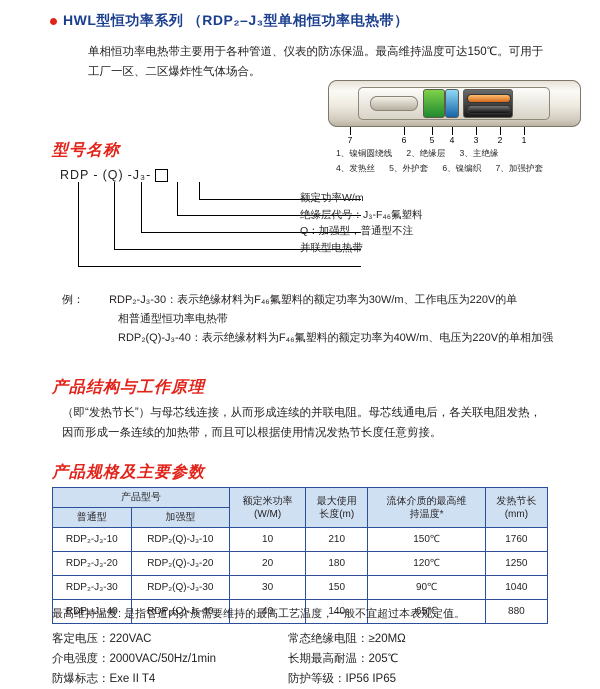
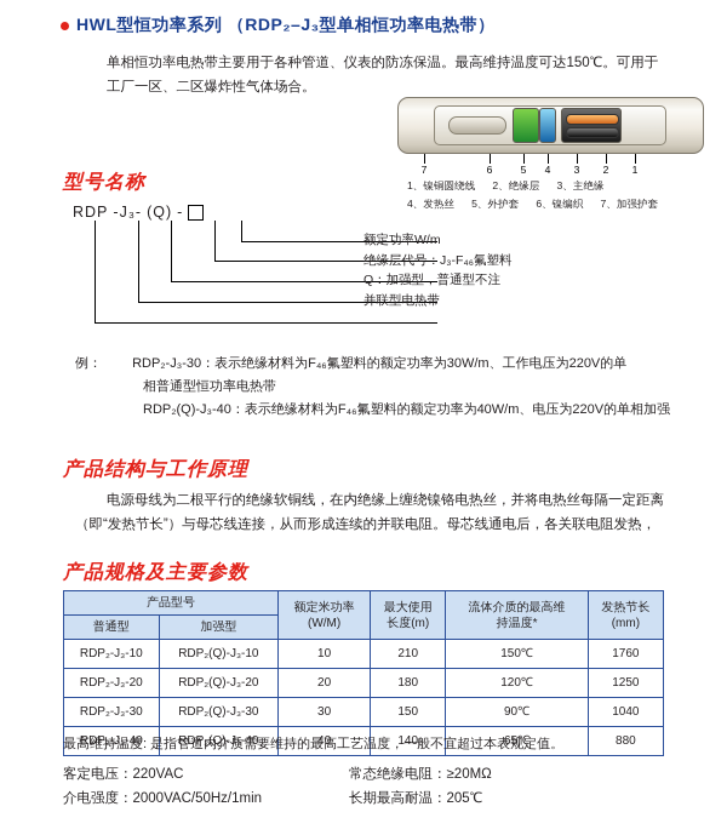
  HWL型恒功率系列 （RDP₂–J₃型单相恒功率电热带）
  单相恒功率电热带主要用于各种管道、仪表的防冻保温。最高维持温度可达150℃。可用于
  工厂一区、二区爆炸性气体场合。
  7
  6
  5
  4
  3
  2
  1
  1、镍铜圆绕线
  2、绝缘层
  3、主绝缘
  4、发热丝
  5、外护套
  6、镍编织
  7、加强护套
  型号名称
  RDP
- -
+ -J₃-
  (Q)
- -J₃-
+ -
  额定功率W/m
  绝缘层代号：J₃-F₄₆氟塑料
  Q：加强型，普通型不注
  并联型电热带
  例： RDP₂-J₃-30：表示绝缘材料为F₄₆氟塑料的额定功率为30W/m、工作电压为220V的单
  相普通型恒功率电热带
  RDP₂(Q)-J₃-40：表示绝缘材料为F₄₆氟塑料的额定功率为40W/m、电压为220V的单相加强
  产品结构与工作原理
+ 电源母线为二根平行的绝缘软铜线，在内绝缘上缠绕镍铬电热丝，并将电热丝每隔一定距离
  （即“发热节长”）与母芯线连接，从而形成连续的并联电阻。母芯线通电后，各关联电阻发热，
- 因而形成一条连续的加热带，而且可以根据使用情况发热节长度任意剪接。
  产品规格及主要参数
  产品型号	额定米功率 (W/M)	最大使用 长度(m)	流体介质的最高维 持温度*	发热节长 (mm)
  普通型	加强型
  RDP₂-J₃-10	RDP₂(Q)-J₃-10	10	210	150℃	1760
  RDP₂-J₃-20	RDP₂(Q)-J₃-20	20	180	120℃	1250
  RDP₂-J₃-30	RDP₂(Q)-J₃-30	30	150	90℃	1040
  RDP₂-J₃-40	RDP₂(Q)-J₃-40	40	140	65℃	880
  最高维持温度: 是指管道内介质需要维持的最高工艺温度，一般不宜超过本表规定值。
  客定电压：220VAC
  常态绝缘电阻：≥20MΩ
  介电强度：2000VAC/50Hz/1min
  长期最高耐温：205℃
- 防爆标志：Exe II T4
- 防护等级：IP56 IP65
